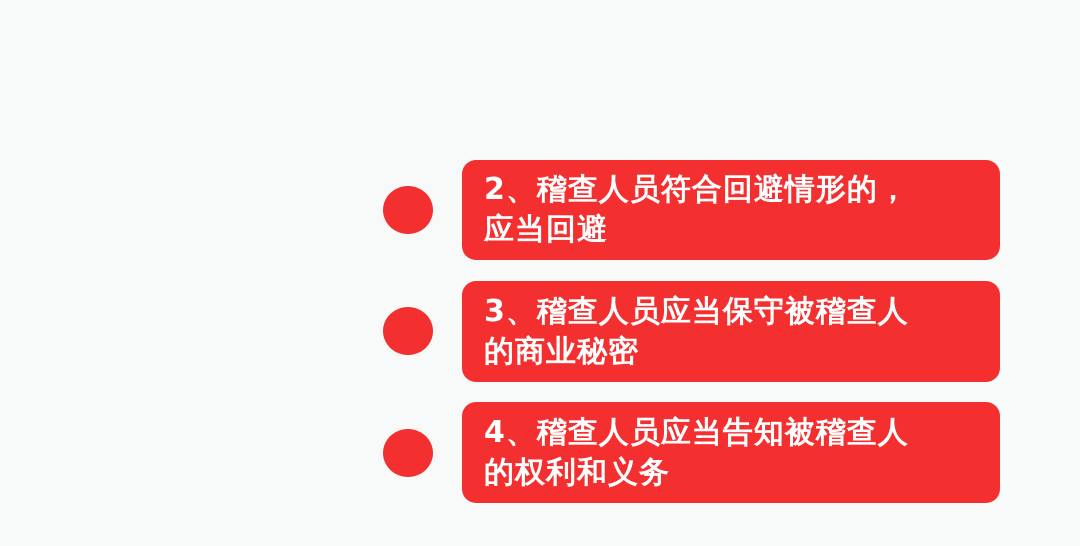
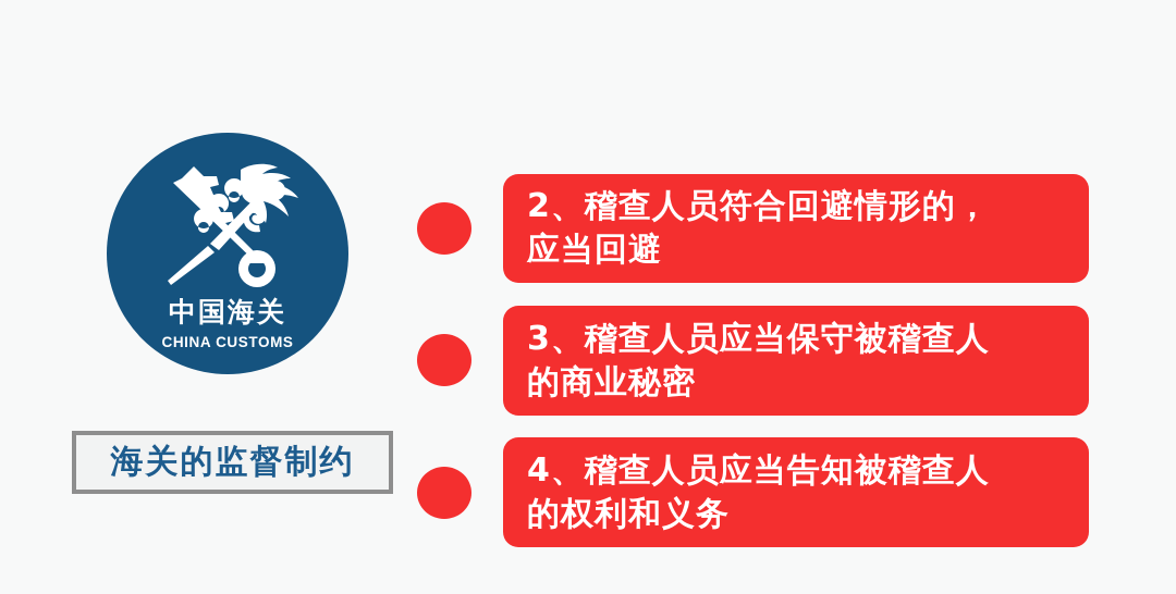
+ 中国海关
+ CHINA CUSTOMS
+ 海关的监督制约
  2、稽查人员符合回避情形的，
  应当回避
  3、稽查人员应当保守被稽查人
  的商业秘密
  4、稽查人员应当告知被稽查人
  的权利和义务
